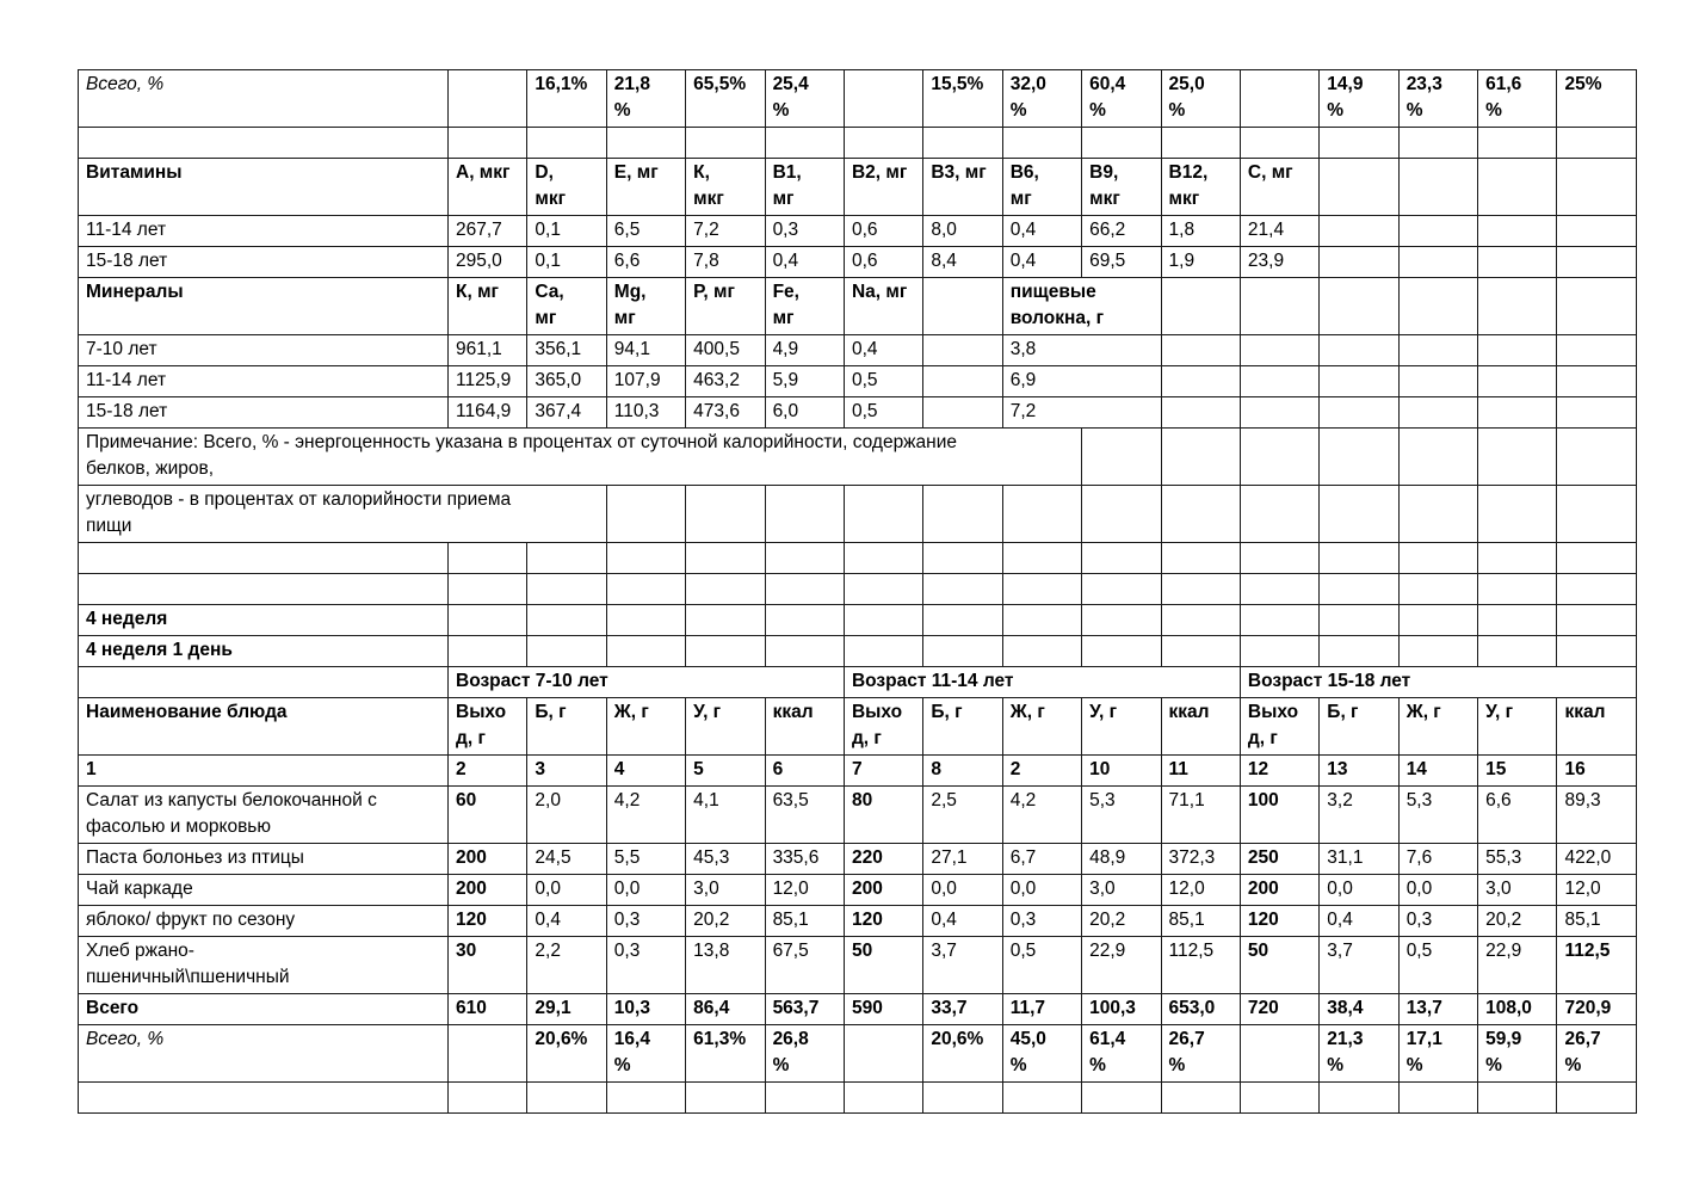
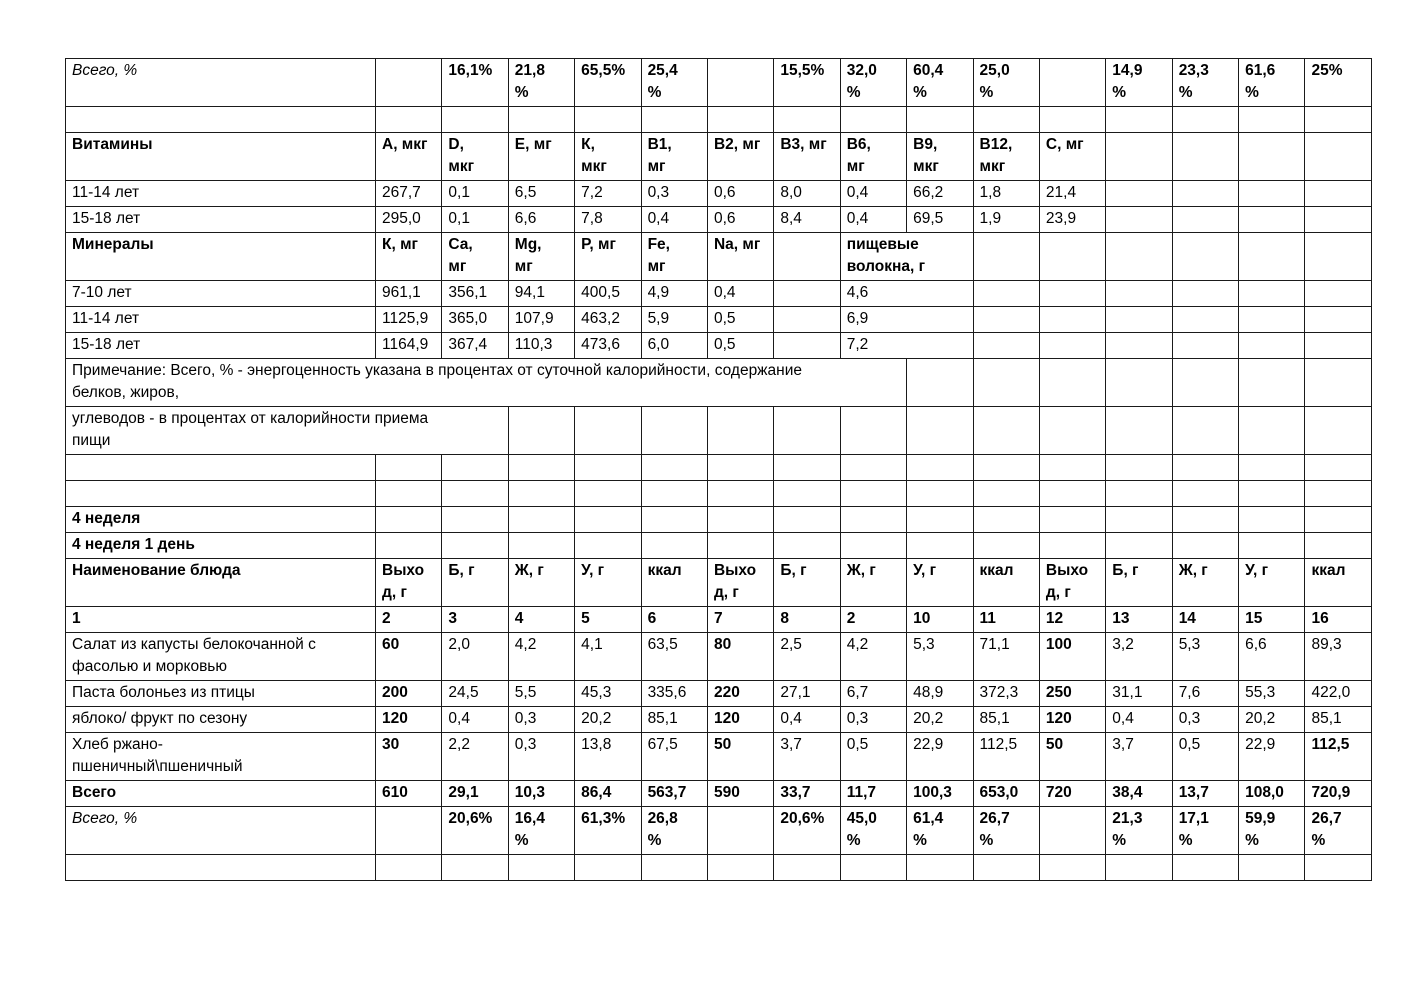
  Всего, %		16,1%	21,8 %	65,5%	25,4 %		15,5%	32,0 %	60,4 %	25,0 %		14,9 %	23,3 %	61,6 %	25%
  Витамины	А, мкг	D, мкг	Е, мг	К, мкг	В1, мг	В2, мг	В3, мг	В6, мг	В9, мкг	В12, мкг	С, мг
  11-14 лет	267,7	0,1	6,5	7,2	0,3	0,6	8,0	0,4	66,2	1,8	21,4
  15-18 лет	295,0	0,1	6,6	7,8	0,4	0,6	8,4	0,4	69,5	1,9	23,9
  Минералы	К, мг	Са, мг	Mg, мг	Р, мг	Fe, мг	Na, мг		пищевые волокна, г
- 7-10 лет	961,1	356,1	94,1	400,5	4,9	0,4		3,8
+ 7-10 лет	961,1	356,1	94,1	400,5	4,9	0,4		4,6
  11-14 лет	1125,9	365,0	107,9	463,2	5,9	0,5		6,9
  15-18 лет	1164,9	367,4	110,3	473,6	6,0	0,5		7,2
  Примечание: Всего, % - энергоценность указана в процентах от суточной калорийности, содержание белков, жиров,
  углеводов - в процентах от калорийности приема пищи
  4 неделя
  4 неделя 1 день
- 	Возраст 7-10 лет	Возраст 11-14 лет	Возраст 15-18 лет
  Наименование блюда	Выхо д, г	Б, г	Ж, г	У, г	ккал	Выхо д, г	Б, г	Ж, г	У, г	ккал	Выхо д, г	Б, г	Ж, г	У, г	ккал
  1	2	3	4	5	6	7	8	2	10	11	12	13	14	15	16
  Салат из капусты белокочанной с фасолью и морковью	60	2,0	4,2	4,1	63,5	80	2,5	4,2	5,3	71,1	100	3,2	5,3	6,6	89,3
  Паста болоньез из птицы	200	24,5	5,5	45,3	335,6	220	27,1	6,7	48,9	372,3	250	31,1	7,6	55,3	422,0
- Чай каркаде	200	0,0	0,0	3,0	12,0	200	0,0	0,0	3,0	12,0	200	0,0	0,0	3,0	12,0
  яблоко/ фрукт по сезону	120	0,4	0,3	20,2	85,1	120	0,4	0,3	20,2	85,1	120	0,4	0,3	20,2	85,1
  Хлеб ржано- пшеничный\пшеничный	30	2,2	0,3	13,8	67,5	50	3,7	0,5	22,9	112,5	50	3,7	0,5	22,9	112,5
  Всего	610	29,1	10,3	86,4	563,7	590	33,7	11,7	100,3	653,0	720	38,4	13,7	108,0	720,9
  Всего, %		20,6%	16,4 %	61,3%	26,8 %		20,6%	45,0 %	61,4 %	26,7 %		21,3 %	17,1 %	59,9 %	26,7 %
